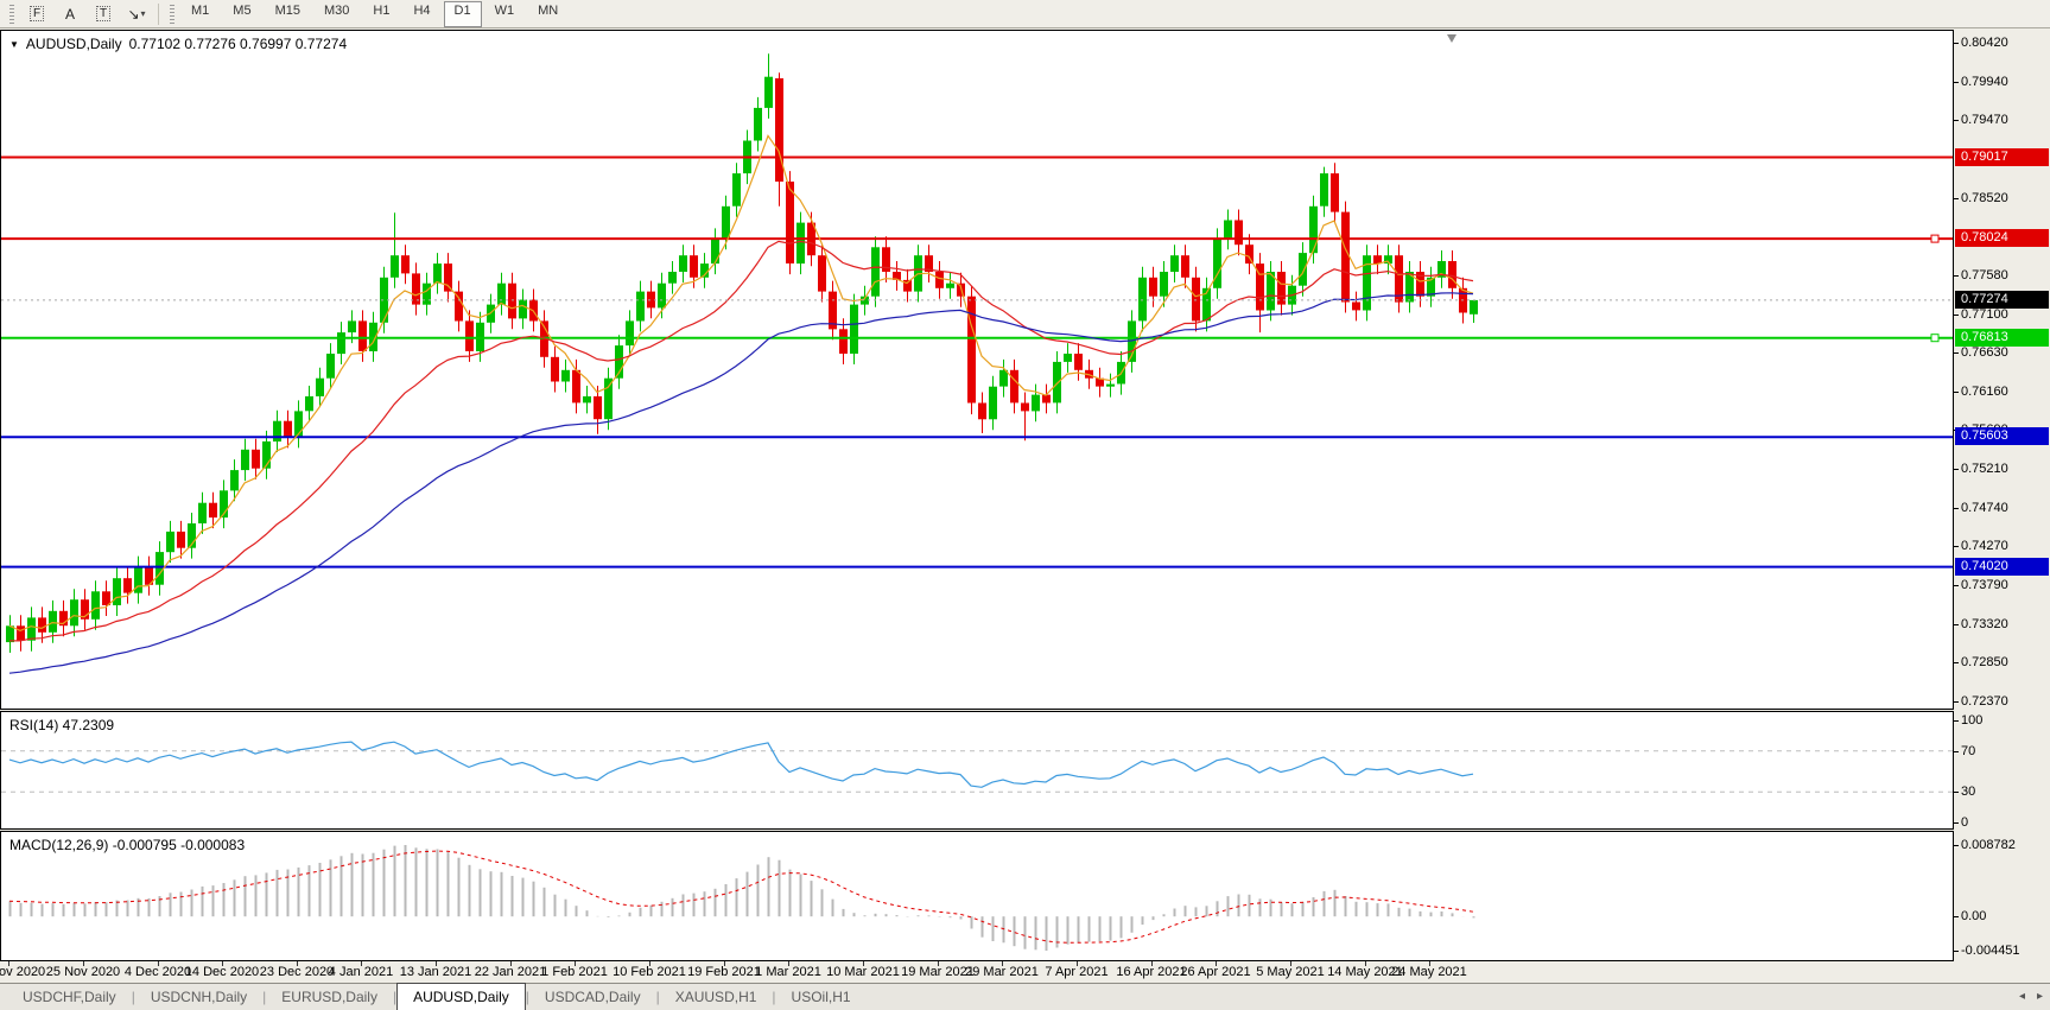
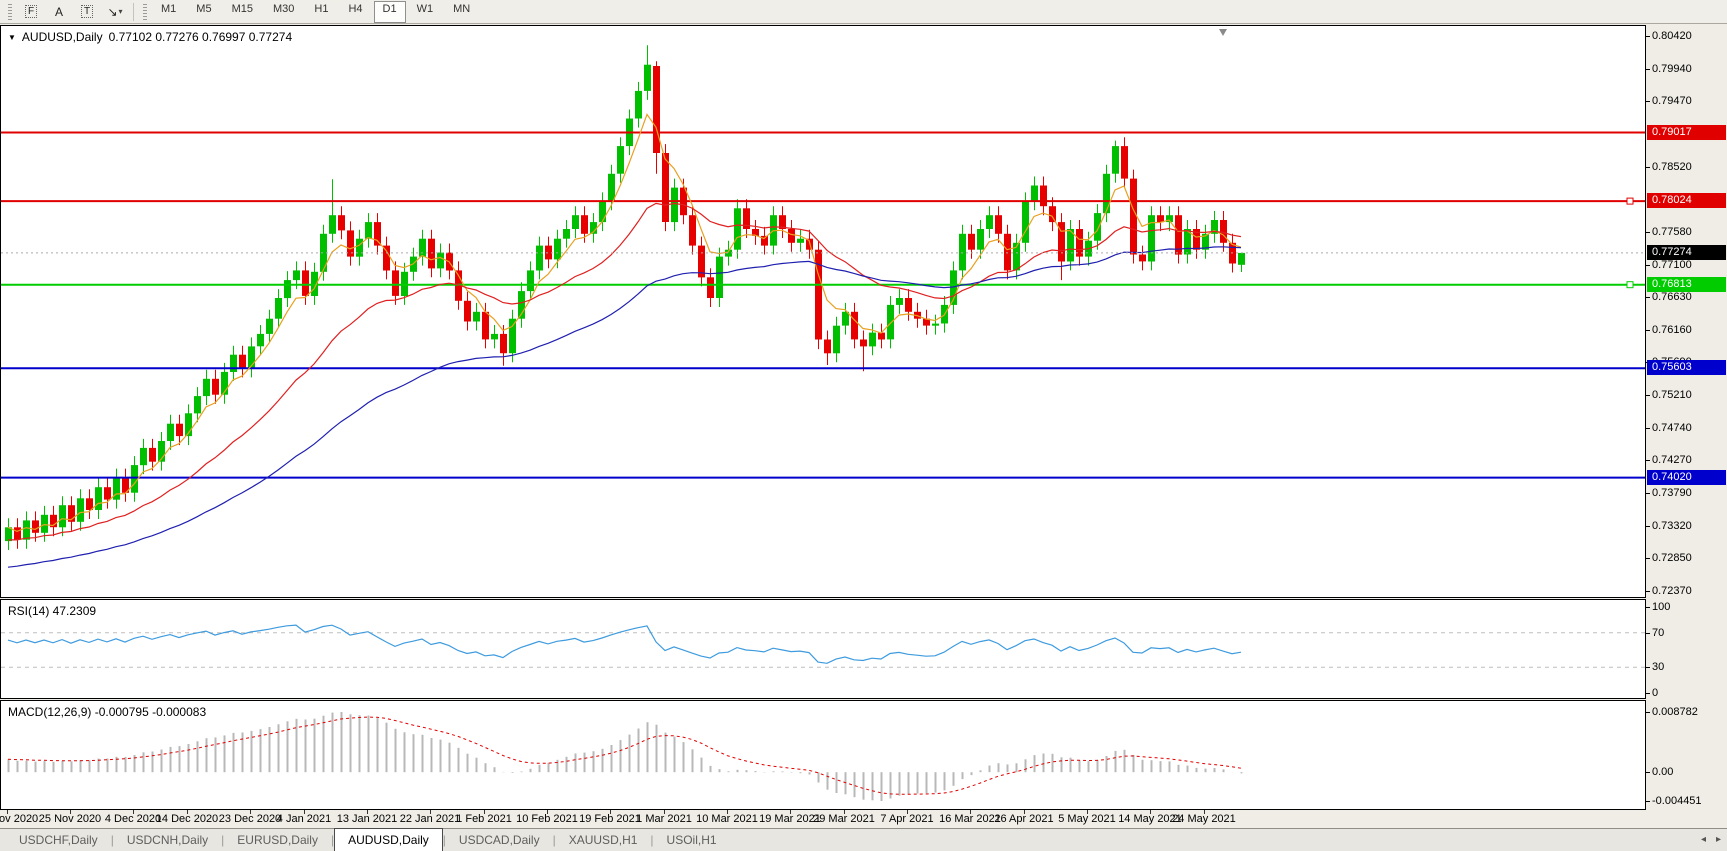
  F
  A
  T
  ↘
  ▾
  M1
  M5
  M15
  M30
  H1
  H4
  D1
  W1
  MN
  ▼
  AUDUSD,Daily
  0.77102 0.77276 0.76997 0.77274
  RSI(14) 47.2309
  MACD(12,26,9) -0.000795 -0.000083
  0.80420
  0.79940
  0.79470
  0.78520
  0.77580
  0.77100
  0.76630
  0.76160
  0.75210
  0.74740
  0.74270
  0.73790
  0.73320
  0.72850
  0.72370
  0.79017
  0.78024
  0.77274
  0.76813
  0.75603
  0.74020
  100
  70
  30
  0
  0.008782
  0.00
  -0.004451
  25 Nov 2020
  4 Dec 2020
  14 Dec 2020
  23 Dec 2020
  4 Jan 2021
  13 Jan 2021
  22 Jan 2021
  1 Feb 2021
  10 Feb 2021
  19 Feb 2021
  1 Mar 2021
  10 Mar 2021
  19 Mar 2021
  29 Mar 2021
  7 Apr 2021
- 16 Apr 2021
+ 16 Mar 2021
  26 Apr 2021
  5 May 2021
  14 May 2021
  24 May 2021
  USDCHF,Daily
  |
  USDCNH,Daily
  |
  EURUSD,Daily
  |
  AUDUSD,Daily
  |
  USDCAD,Daily
  |
  XAUUSD,H1
  |
  USOil,H1
  ◂
  ▸
